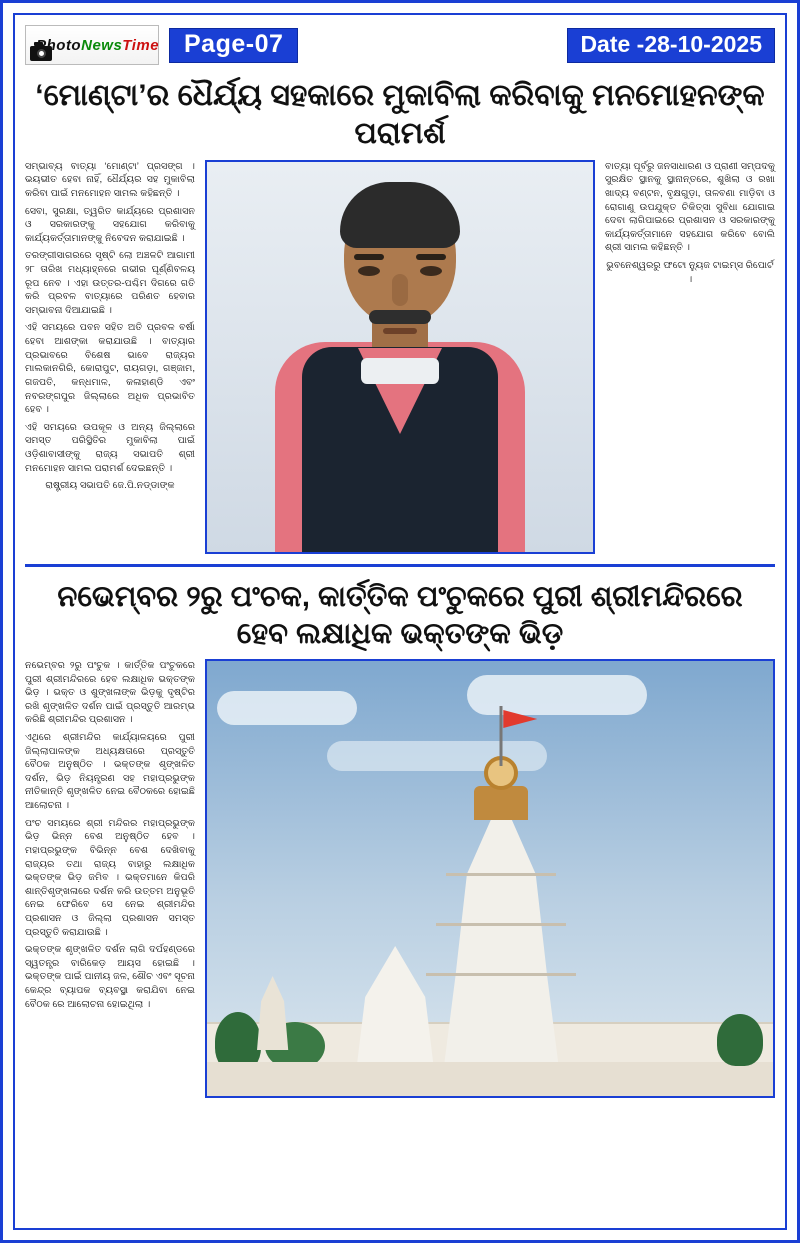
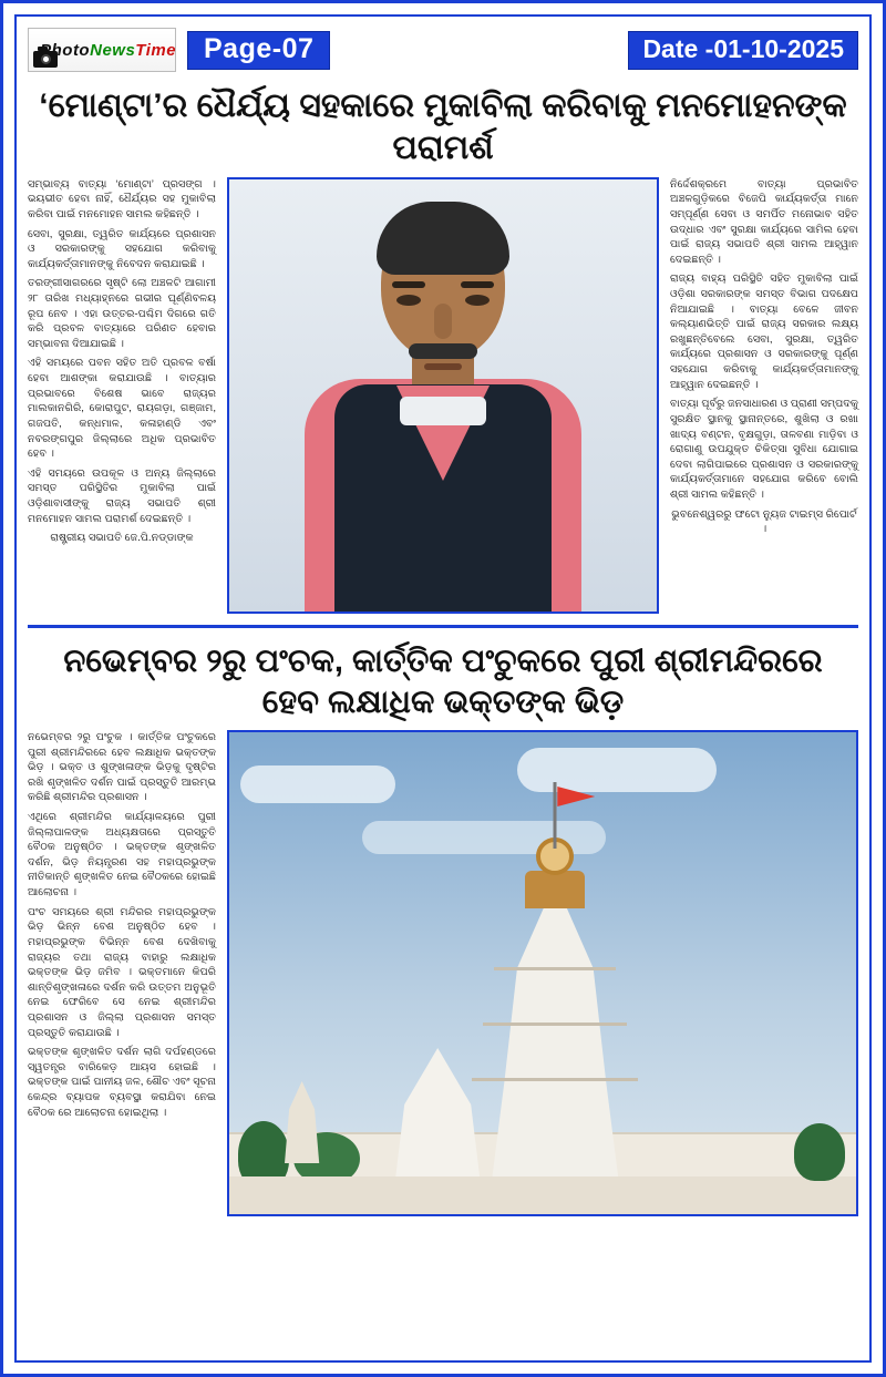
  hotoNewsTime
  Page-07
- Date -28-10-2025
+ Date -01-10-2025
  ‘ମୋଣ୍ଟା’ର ଧୈର୍ଯ୍ୟ ସହକାରେ ମୁକାବିଲା କରିବାକୁ ମନମୋହନଙ୍କ ପରାମର୍ଶ
  ସମ୍ଭାବ୍ୟ ବାତ୍ୟା ‘ମୋଣ୍ଟା’ ପ୍ରସଙ୍ଗ । ଭୟଭୀତ ହେବା ନାହିଁ, ଧୈର୍ଯ୍ୟର ସହ ମୁକାବିଲା କରିବା ପାଇଁ ମନମୋହନ ସାମଲ କହିଛନ୍ତି ।
  ସେବା, ସୁରକ୍ଷା, ତ୍ୱରିତ କାର୍ଯ୍ୟରେ ପ୍ରଶାସନ ଓ ସରକାରଙ୍କୁ ସହଯୋଗ କରିବାକୁ କାର୍ଯ୍ୟକର୍ତ୍ତାମାନଙ୍କୁ ନିବେଦନ କରାଯାଇଛି ।
  ତରଙ୍ଗୀସାଗରରେ ସୃଷ୍ଟି ଲୋ ଅଞ୍ଚଳଟି ଆଗାମୀ ୨୮ ତାରିଖ ମଧ୍ୟାହ୍ନରେ ଗଭୀର ଘୂର୍ଣ୍ଣିବଳୟ ରୂପ ନେବ । ଏହା ଉତ୍ତର-ପଶ୍ଚିମ ଦିଗରେ ଗତି କରି ପ୍ରବଳ ବାତ୍ୟାରେ ପରିଣତ ହେବାର ସମ୍ଭାବନା ଦିଆଯାଇଛି ।
  ଏହି ସମୟରେ ପବନ ସହିତ ଅତି ପ୍ରବଳ ବର୍ଷା ହେବା ଆଶଙ୍କା କରାଯାଉଛି । ବାତ୍ୟାର ପ୍ରଭାବରେ ବିଶେଷ ଭାବେ ରାଜ୍ୟର ମାଲକାନଗିରି, କୋରାପୁଟ, ରାୟଗଡ଼ା, ଗଞ୍ଜାମ, ଗଜପତି, କନ୍ଧମାଳ, କଳାହାଣ୍ଡି ଏବଂ ନବରଙ୍ଗପୁର ଜିଲ୍ଲାରେ ଅଧିକ ପ୍ରଭାବିତ ହେବ ।
  ଏହି ସମୟରେ ଉପକୂଳ ଓ ଅନ୍ୟ ଜିଲ୍ଲାରେ ସମସ୍ତ ପରିସ୍ଥିତିର ମୁକାବିଲା ପାଇଁ ଓଡ଼ିଶାବାସୀଙ୍କୁ ରାଜ୍ୟ ସଭାପତି ଶ୍ରୀ ମନମୋହନ ସାମଲ ପରାମର୍ଶ ଦେଇଛନ୍ତି ।
  ରାଷ୍ଟ୍ରୀୟ ସଭାପତି ଜେ.ପି.ନଡ୍ଡାଙ୍କ
+ ନିର୍ଦ୍ଦେଶକ୍ରମେ ବାତ୍ୟା ପ୍ରଭାବିତ ଅଞ୍ଚଳଗୁଡ଼ିକରେ ବିଜେପି କାର୍ଯ୍ୟକର୍ତ୍ତା ମାନେ ସମ୍ପୂର୍ଣ୍ଣ ସେବା ଓ ସମର୍ପିତ ମନୋଭାବ ସହିତ ଉଦ୍ଧାର ଏବଂ ସୁରକ୍ଷା କାର୍ଯ୍ୟରେ ସାମିଲ ହେବା ପାଇଁ ରାଜ୍ୟ ସଭାପତି ଶ୍ରୀ ସାମଲ ଆହ୍ୱାନ ଦେଇଛନ୍ତି ।
+ ରାଜ୍ୟ ବାହ୍ୟ ପରିସ୍ଥିତି ସହିତ ମୁକାବିଲା ପାଇଁ ଓଡ଼ିଶା ସରକାରଙ୍କ ସମସ୍ତ ବିଭାଗ ପଦକ୍ଷେପ ନିଆଯାଇଛି । ବାତ୍ୟା ବେଳେ ଜୀବନ କଲ୍ୟାଣଭିତ୍ତି ପାଇଁ ରାଜ୍ୟ ସରକାର ଲକ୍ଷ୍ୟ ରଖୁଛନ୍ତିବେଲେ ସେବା, ସୁରକ୍ଷା, ତ୍ୱରିତ କାର୍ଯ୍ୟରେ ପ୍ରଶାସନ ଓ ସରକାରଙ୍କୁ ପୂର୍ଣ୍ଣ ସହଯୋଗ କରିବାକୁ କାର୍ଯ୍ୟକର୍ତ୍ତାମାନଙ୍କୁ ଆହ୍ୱାନ ଦେଇଛନ୍ତି ।
  ବାତ୍ୟା ପୂର୍ବରୁ ଜନସାଧାରଣ ଓ ପ୍ରାଣୀ ସମ୍ପଦକୁ ସୁରକ୍ଷିତ ସ୍ଥାନକୁ ସ୍ଥାନାନ୍ତରେ, ଶୁଖିଲା ଓ ରଖା ଖାଦ୍ୟ ବଣ୍ଟନ, ବୃକ୍ଷଗୁଡ଼ା, ତାଳବଣା ମାଡ଼ିବା ଓ ରୋଗାଣୁ ଉପଯୁକ୍ତ ଚିକିତ୍ସା ସୁବିଧା ଯୋଗାଇ ଦେବା ଲାଗିପାଇରେ ପ୍ରଶାସନ ଓ ସରକାରଙ୍କୁ କାର୍ଯ୍ୟକର୍ତ୍ତାମାନେ ସହଯୋଗ କରିବେ ବୋଲି ଶ୍ରୀ ସାମଲ କହିଛନ୍ତି ।
  ଭୁବନେଶ୍ୱରରୁ ଫଟୋ ନ୍ୟୁଜ ଟାଇମ୍ସ ରିପୋର୍ଟ ।
  ନଭେମ୍ବର ୨ରୁ ପଂଚକ, କାର୍ତ୍ତିକ ପଂଚୁକରେ ପୁରୀ ଶ୍ରୀମନ୍ଦିରରେ ହେବ ଲକ୍ଷାଧିକ ଭକ୍ତଙ୍କ ଭିଡ଼
  ନଭେମ୍ବର ୨ରୁ ପଂଚୁକ । କାର୍ତ୍ତିକ ପଂଚୁକରେ ପୁରୀ ଶ୍ରୀମନ୍ଦିରରେ ହେବ ଲକ୍ଷାଧିକ ଭକ୍ତଙ୍କ ଭିଡ଼ । ଭକ୍ତ ଓ ଶୁଙ୍ଖଳାଙ୍କ ଭିଡ଼କୁ ଦୃଷ୍ଟିର ରଖି ଶୃଙ୍ଖଳିତ ଦର୍ଶନ ପାଇଁ ପ୍ରସ୍ତୁତି ଆରମ୍ଭ କରିଛି ଶ୍ରୀମନ୍ଦିର ପ୍ରଶାସନ ।
  ଏଥିରେ ଶ୍ରୀମନ୍ଦିର କାର୍ଯ୍ୟାଳୟରେ ପୁରୀ ଜିଲ୍ଲାପାଳଙ୍କ ଅଧ୍ୟକ୍ଷତାରେ ପ୍ରସ୍ତୁତି ବୈଠକ ଅନୁଷ୍ଠିତ । ଭକ୍ତଙ୍କ ଶୃଙ୍ଖଳିତ ଦର୍ଶନ, ଭିଡ଼ ନିୟନ୍ତ୍ରଣ ସହ ମହାପ୍ରଭୁଙ୍କ ନୀତିକାନ୍ତି ଶୃଙ୍ଖଳିତ ନେଇ ବୈଠକରେ ହୋଇଛି ଆଲୋଚନା ।
  ପଂଚ ସମୟରେ ଶ୍ରୀ ମନ୍ଦିରର ମହାପ୍ରଭୁଙ୍କ ଭିଡ଼ ଭିନ୍ନ ବେଶ ଅନୁଷ୍ଠିତ ହେବ । ମହାପ୍ରଭୁଙ୍କ ବିଭିନ୍ନ ବେଶ ଦେଖିବାକୁ ରାଜ୍ୟର ତଥା ରାଜ୍ୟ ବାହାରୁ ଲକ୍ଷାଧିକ ଭକ୍ତଙ୍କ ଭିଡ଼ ଜମିବ । ଭକ୍ତମାନେ କିପରି ଶାନ୍ତିଶୃଙ୍ଖଳାରେ ଦର୍ଶନ କରି ଉତ୍ତମ ଅନୁଭୂତି ନେଇ ଫେରିବେ ସେ ନେଇ ଶ୍ରୀମନ୍ଦିର ପ୍ରଶାସନ ଓ ଜିଲ୍ଲା ପ୍ରଶାସନ ସମସ୍ତ ପ୍ରସ୍ତୁତି କରାଯାଉଛି ।
  ଭକ୍ତଙ୍କ ଶୃଙ୍ଖଳିତ ଦର୍ଶନ ଲାଗି ଦର୍ପହଣ୍ଡରେ ସ୍ୱତନ୍ତ୍ର ବାରିକେଡ଼ ଆୟସ ହୋଇଛି । ଭକ୍ତଙ୍କ ପାଇଁ ପାନୀୟ ଜଳ, ଶୌଚ ଏବଂ ସୂଚନା କେନ୍ଦ୍ର ବ୍ୟାପକ ବ୍ୟବସ୍ଥା କରାଯିବା ନେଇ ବୈଠକ ରେ ଆଲୋଚନା ହୋଇଥିଲା ।
